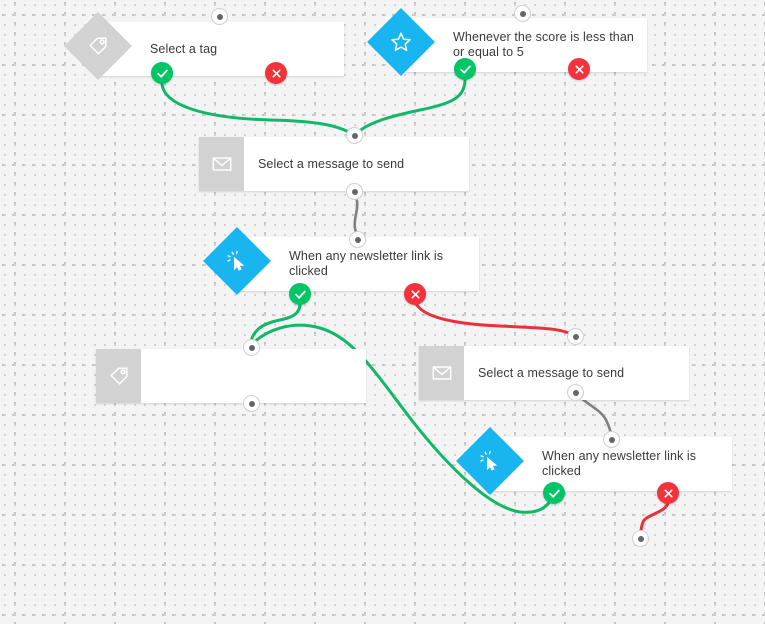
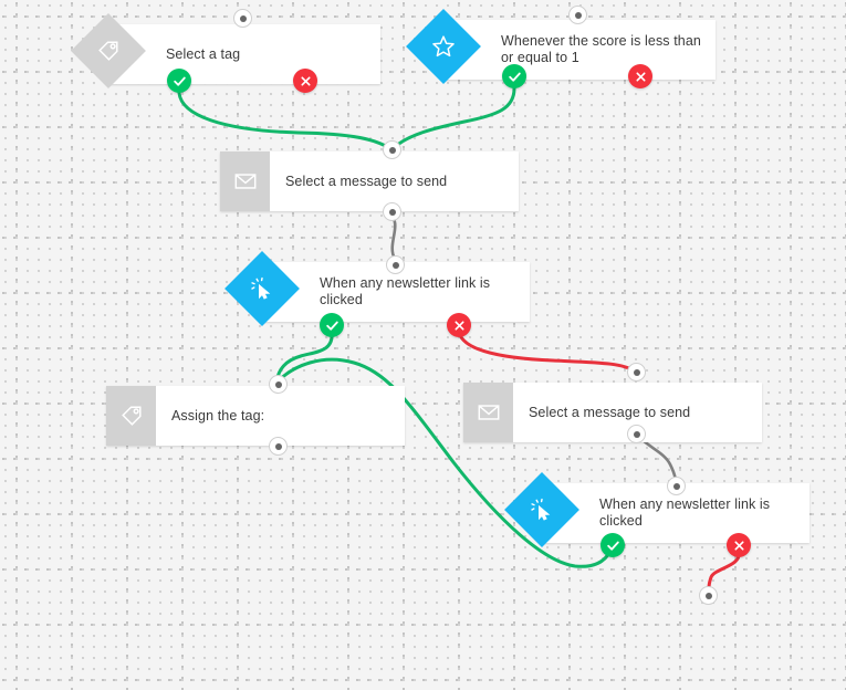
  Select a tag
- Whenever the score is less than or equal to 5
+ Whenever the score is less than or equal to 1
  Select a message to send
  When any newsletter link is clicked
+ Assign the tag:
  Select a message to send
  When any newsletter link is clicked
